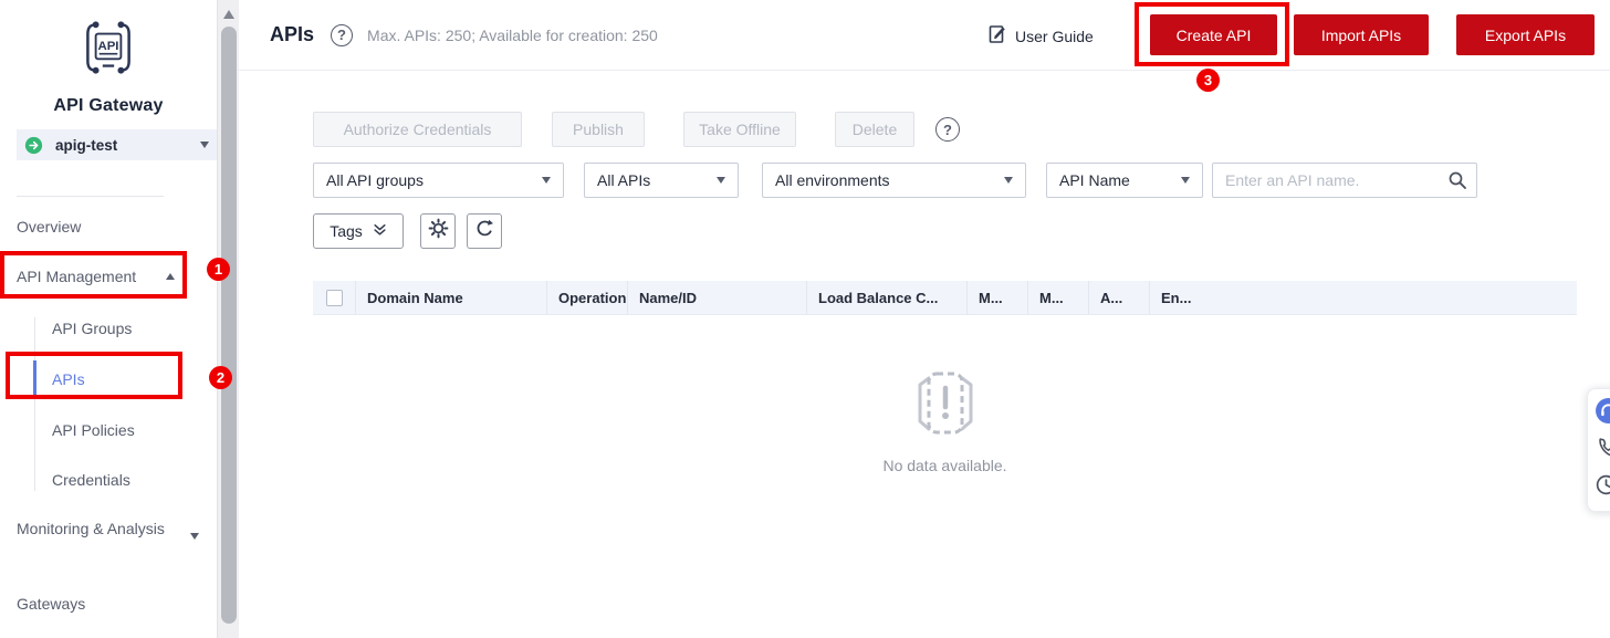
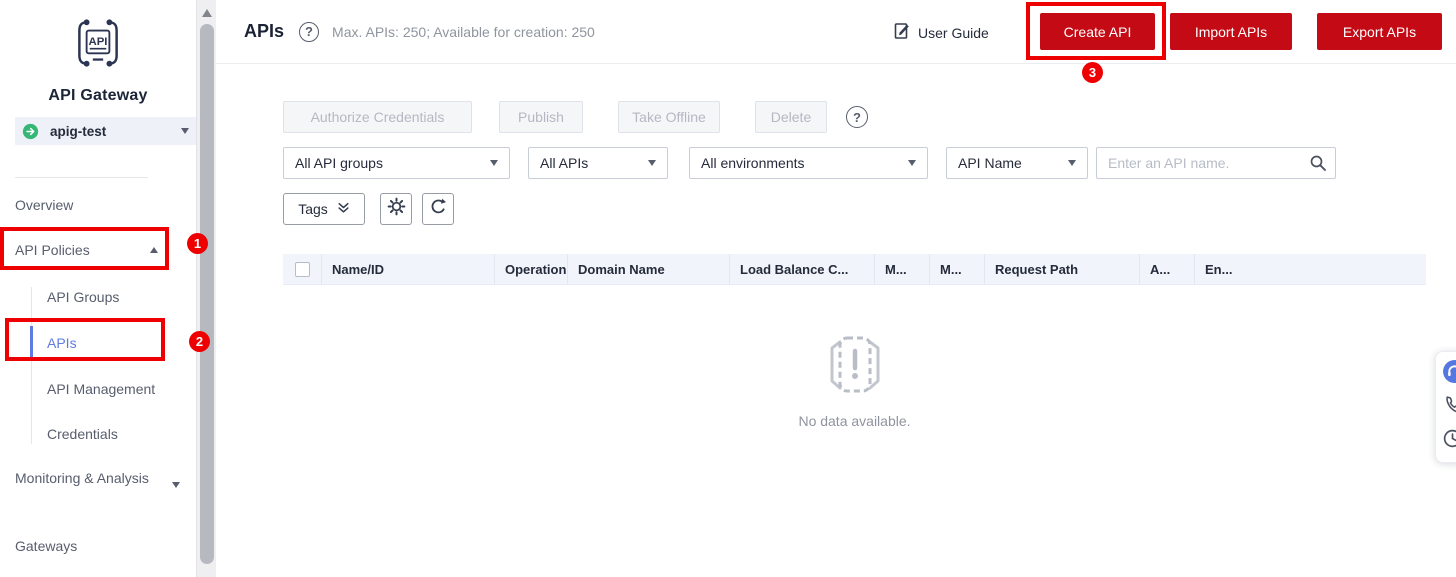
  API
  API Gateway
  apig-test
  Overview
- API Management
+ API Policies
  API Groups
  APIs
- API Policies
+ API Management
  Credentials
  Monitoring & Analysis
  Gateways
  APIs
  ?
  Max. APIs: 250; Available for creation: 250
  User Guide
  Create API
  Import APIs
  Export APIs
  Authorize Credentials
  Publish
  Take Offline
  Delete
  ?
  All API groups
  All APIs
  All environments
  API Name
  Enter an API name.
  Tags
- Domain Name
+ Name/ID
  Operation
- Name/ID
+ Domain Name
  Load Balance C...
  M...
  M...
+ Request Path
  A...
  En...
  No data available.
  1
  2
  3
